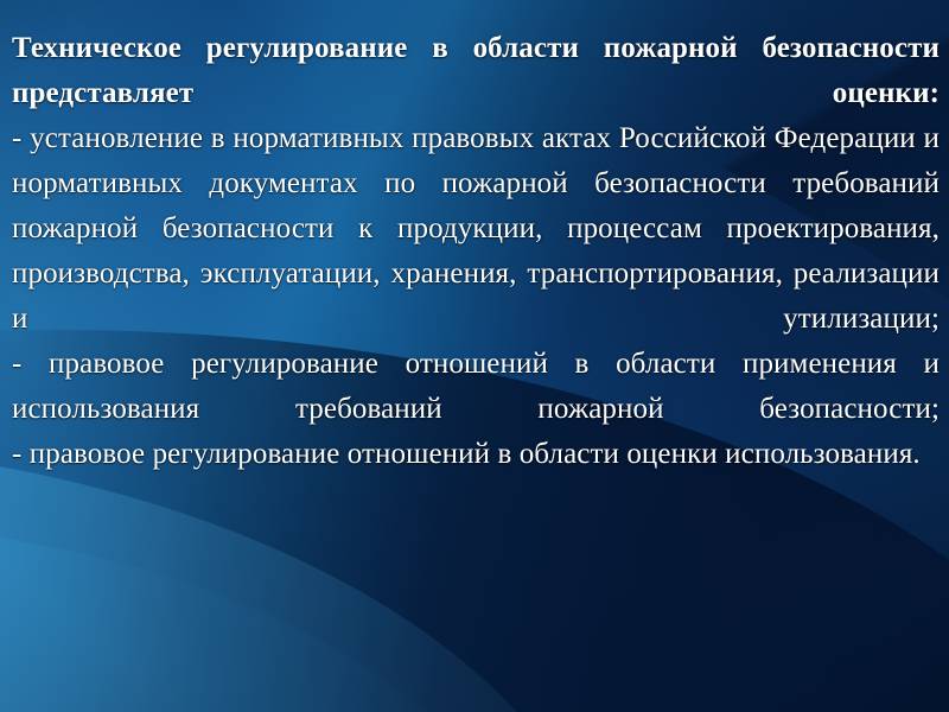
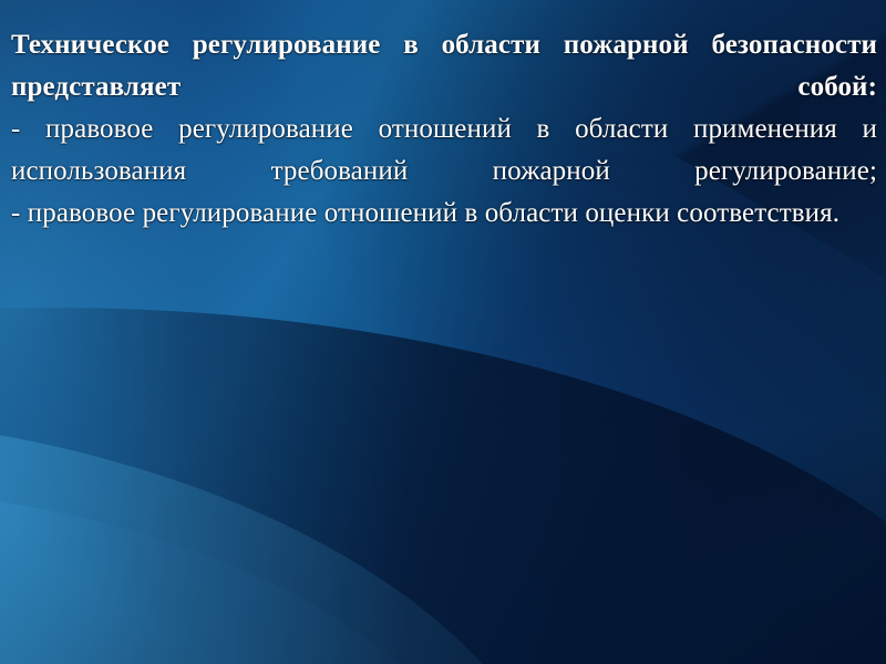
- Техническое регулирование в области пожарной безопасности представляет оценки:
+ Техническое регулирование в области пожарной безопасности представляет собой:
- - установление в нормативных правовых актах Российской Федерации и нормативных документах по пожарной безопасности требований пожарной безопасности к продукции, процессам проектирования, производства, эксплуатации, хранения, транспортирования, реализации и утилизации;
- - правовое регулирование отношений в области применения и использования требований пожарной безопасности;
+ - правовое регулирование отношений в области применения и использования требований пожарной регулирование;
- - правовое регулирование отношений в области оценки использования.
+ - правовое регулирование отношений в области оценки соответствия.
